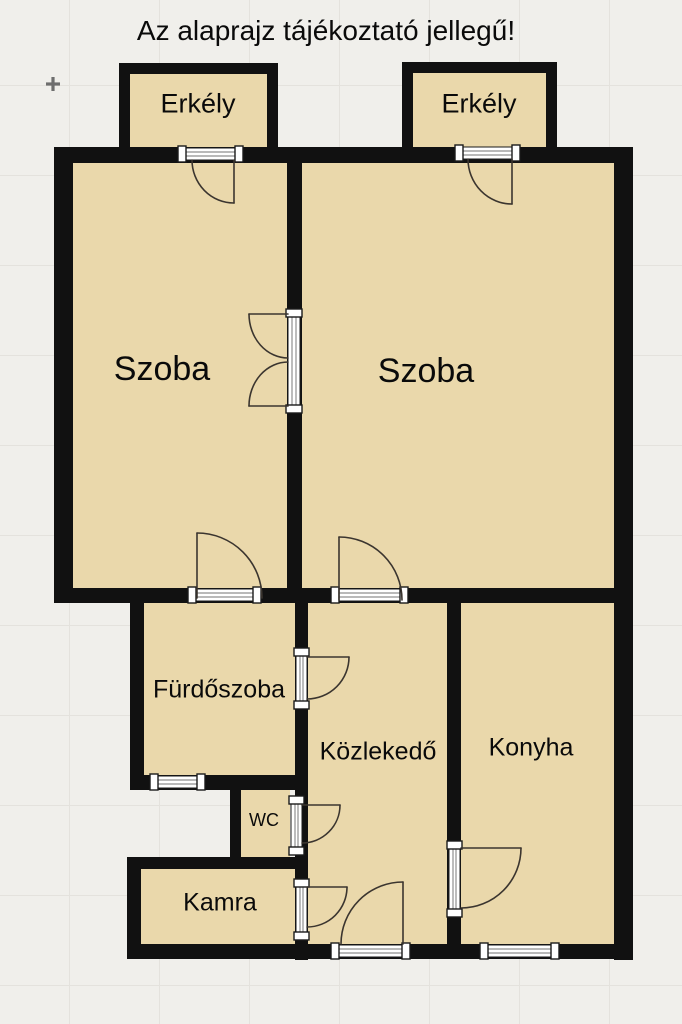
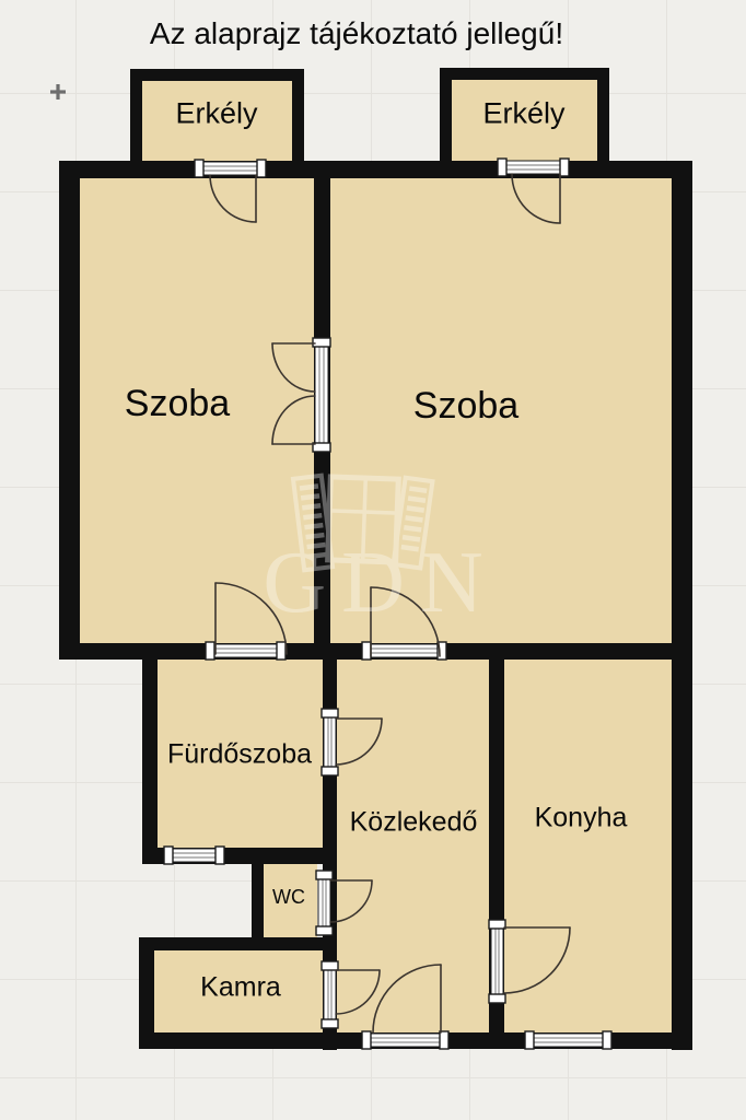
+ GDN
  Az alaprajz tájékoztató jellegű!
  Erkély
  Erkély
  Szoba
  Szoba
  Fürdőszoba
  Közlekedő
  Konyha
  WC
  Kamra
